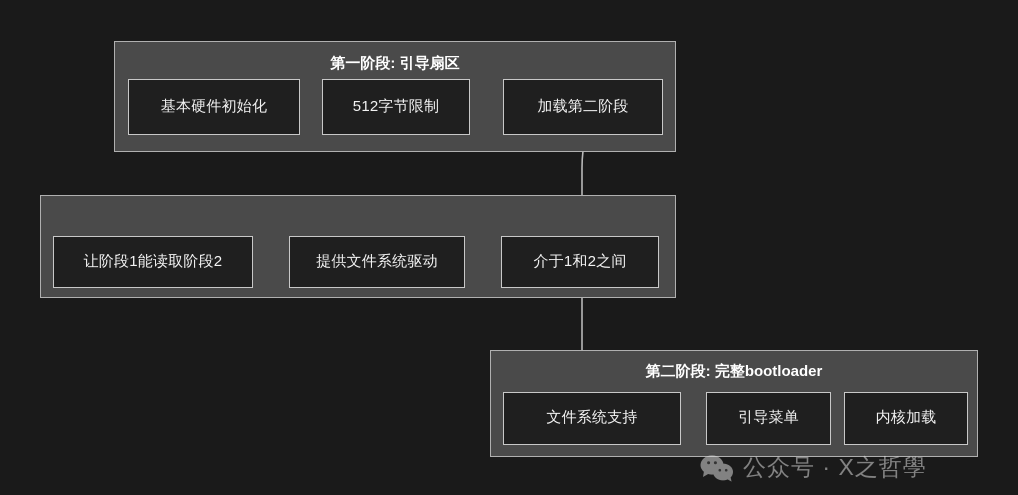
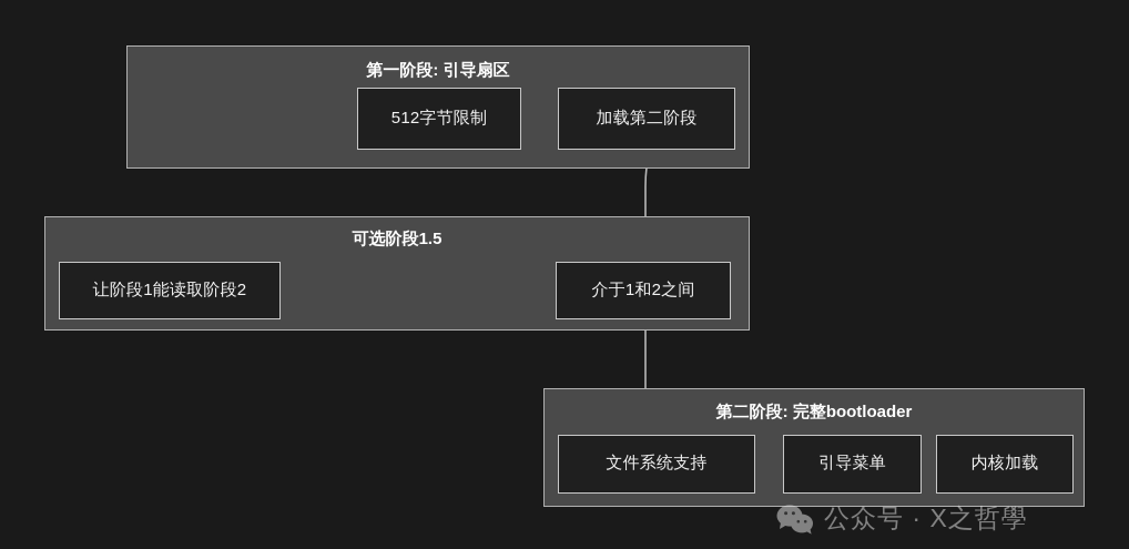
  第一阶段: 引导扇区
- 基本硬件初始化
  512字节限制
  加载第二阶段
+ 可选阶段1.5
  让阶段1能读取阶段2
- 提供文件系统驱动
  介于1和2之间
  第二阶段: 完整bootloader
  文件系统支持
  引导菜单
  内核加载
  公众号 · X之哲學
